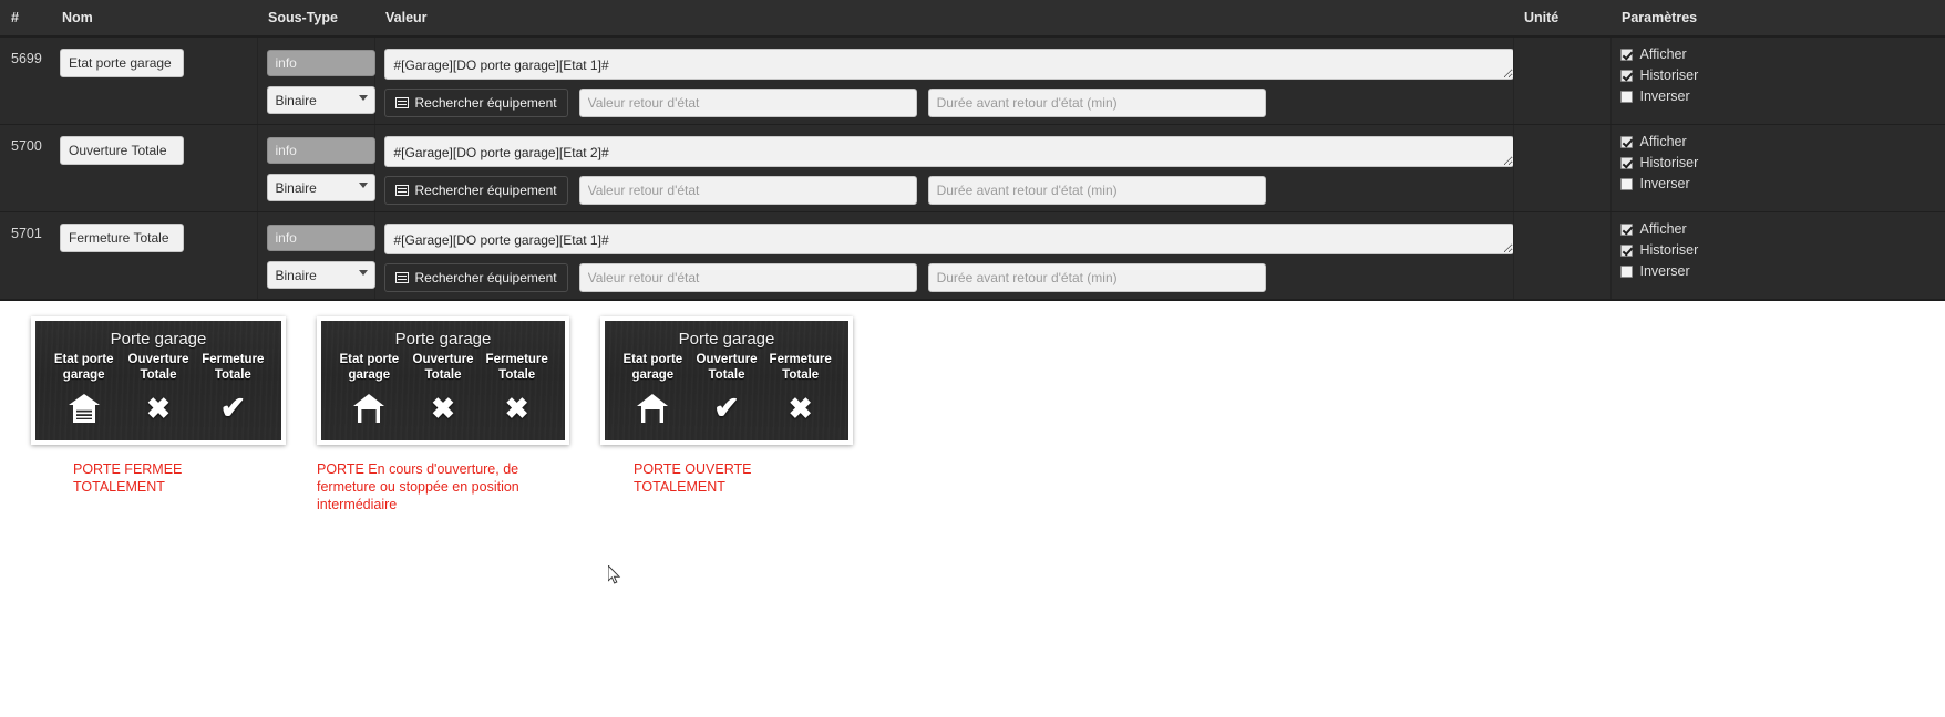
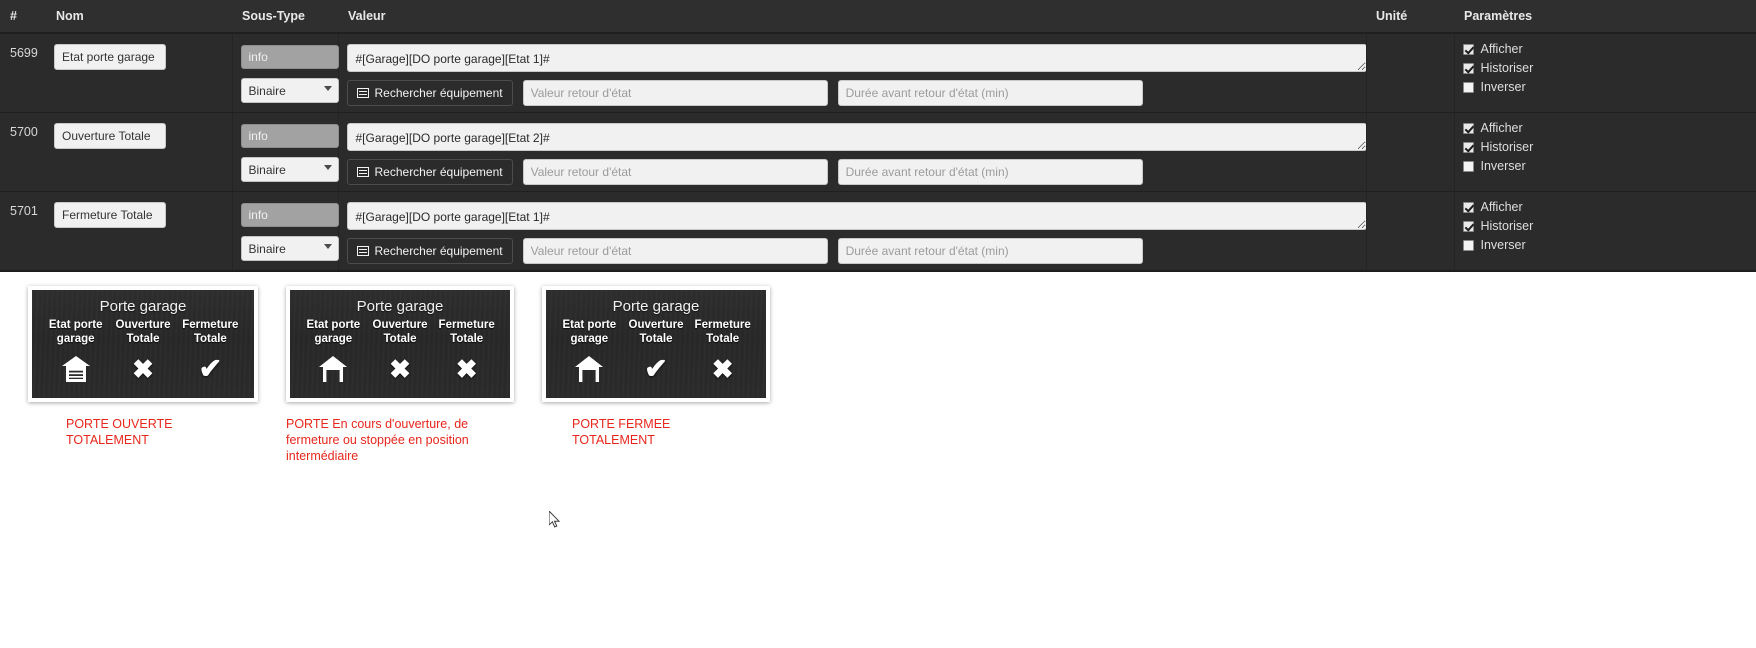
  #	Nom	Sous-Type	Valeur	Unité	Paramètres
  5699	Etat porte garage	info Binaire	#[Garage][DO porte garage][Etat 1]# Rechercher équipement Valeur retour d'état Durée avant retour d'état (min)		Afficher Historiser Inverser
  5700	Ouverture Totale	info Binaire	#[Garage][DO porte garage][Etat 2]# Rechercher équipement Valeur retour d'état Durée avant retour d'état (min)		Afficher Historiser Inverser
  5701	Fermeture Totale	info Binaire	#[Garage][DO porte garage][Etat 1]# Rechercher équipement Valeur retour d'état Durée avant retour d'état (min)		Afficher Historiser Inverser
  Porte garage
  Etat porte garage
  Ouverture Totale
  ✖
  Fermeture Totale
  ✔
- PORTE FERMEE TOTALEMENT
+ PORTE OUVERTE TOTALEMENT
  Porte garage
  Etat porte garage
  Ouverture Totale
  ✖
  Fermeture Totale
  ✖
  PORTE En cours d'ouverture, de fermeture ou stoppée en position intermédiaire
  Porte garage
  Etat porte garage
  Ouverture Totale
  ✔
  Fermeture Totale
  ✖
- PORTE OUVERTE TOTALEMENT
+ PORTE FERMEE TOTALEMENT
